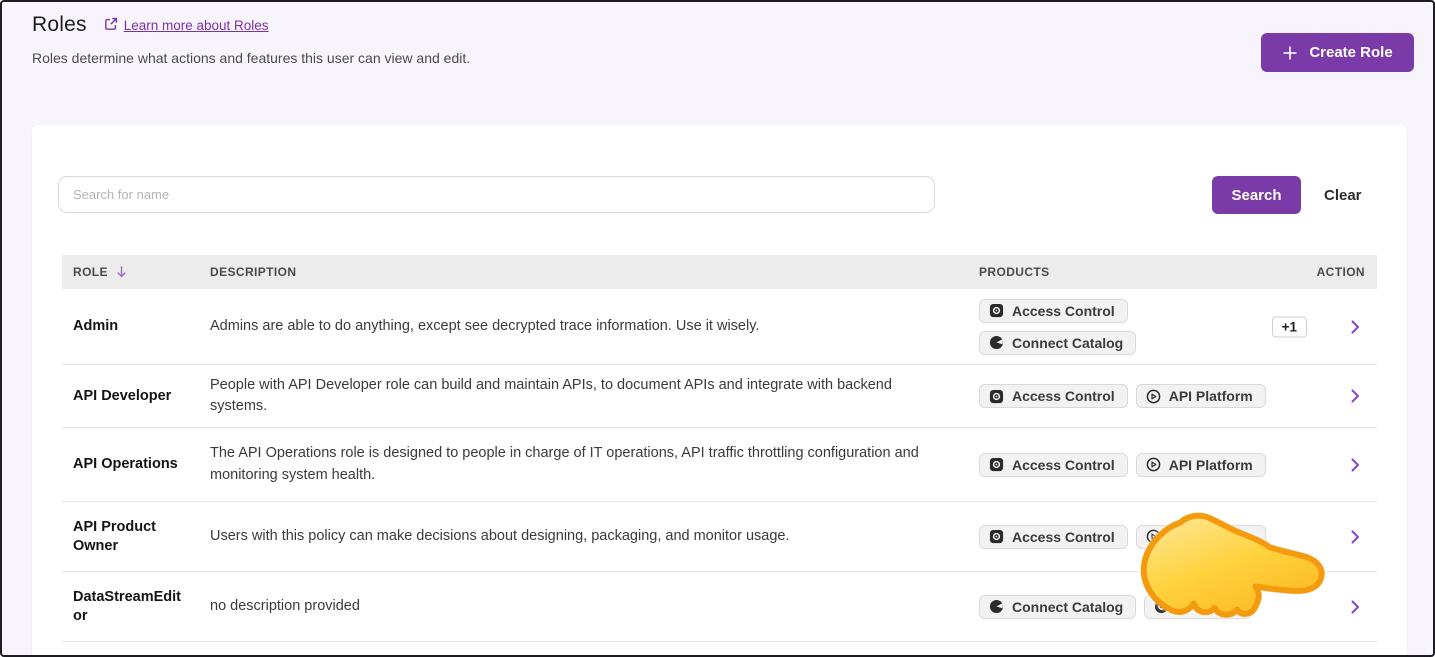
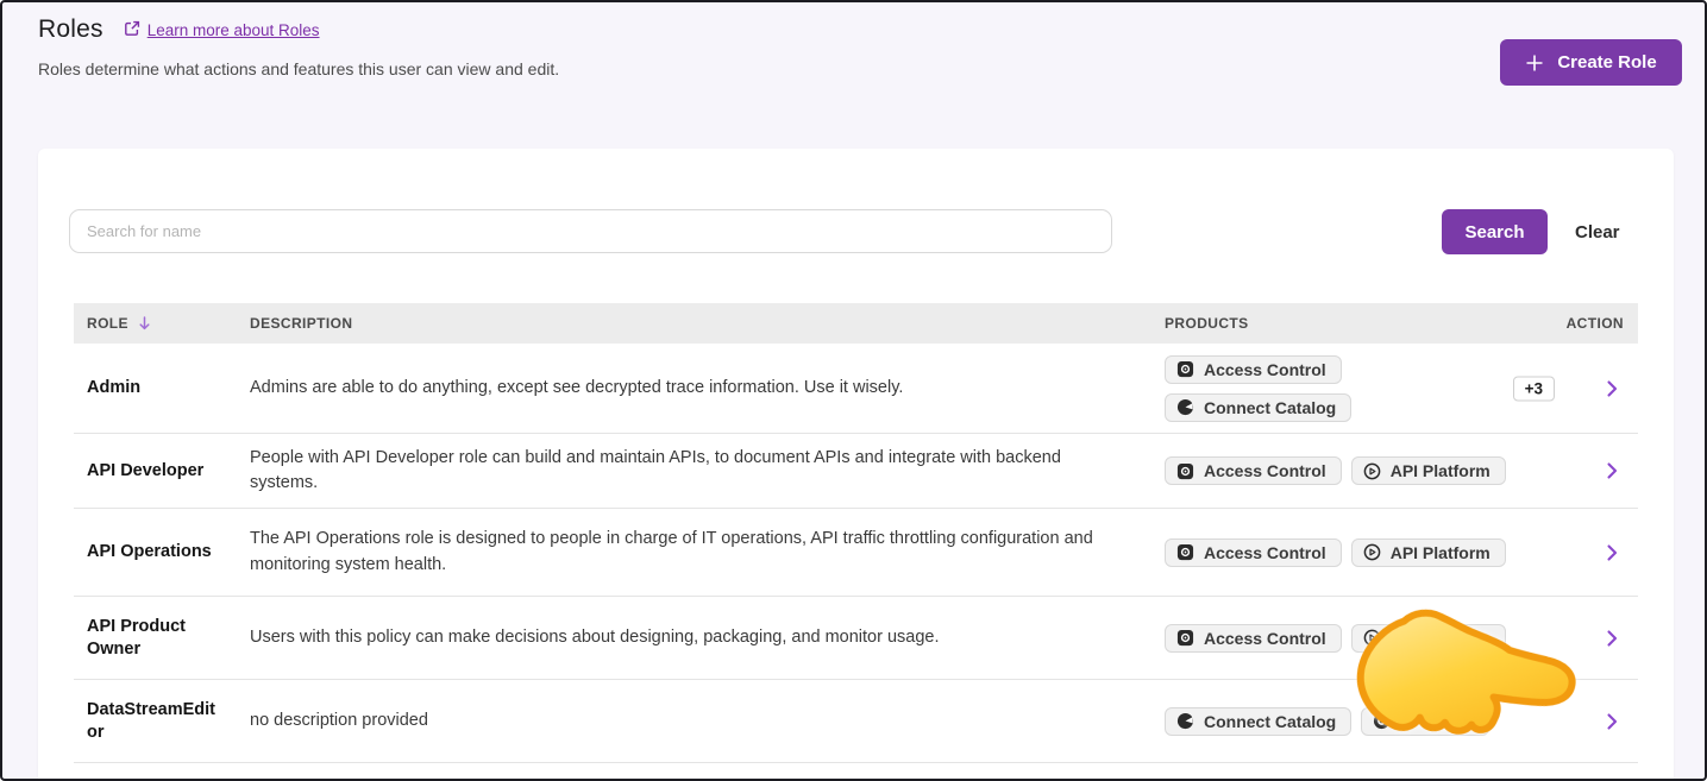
  Roles
  Learn more about Roles
  Roles determine what actions and features this user can view and edit.
  Create Role
  Search for name
  Search
  Clear
  ROLE
  DESCRIPTION
  PRODUCTS
  ACTION
  Admin
  Admins are able to do anything, except see decrypted trace information. Use it wisely.
  Access Control
  Connect Catalog
- +1
+ +3
  API Developer
  People with API Developer role can build and maintain APIs, to document APIs and integrate with backend systems.
  Access Control
  API Platform
  API Operations
  The API Operations role is designed to people in charge of IT operations, API traffic throttling configuration and monitoring system health.
  Access Control
  API Platform
  API Product Owner
  Users with this policy can make decisions about designing, packaging, and monitor usage.
  Access Control
  DataStreamEditor
  no description provided
  Connect Catalog
